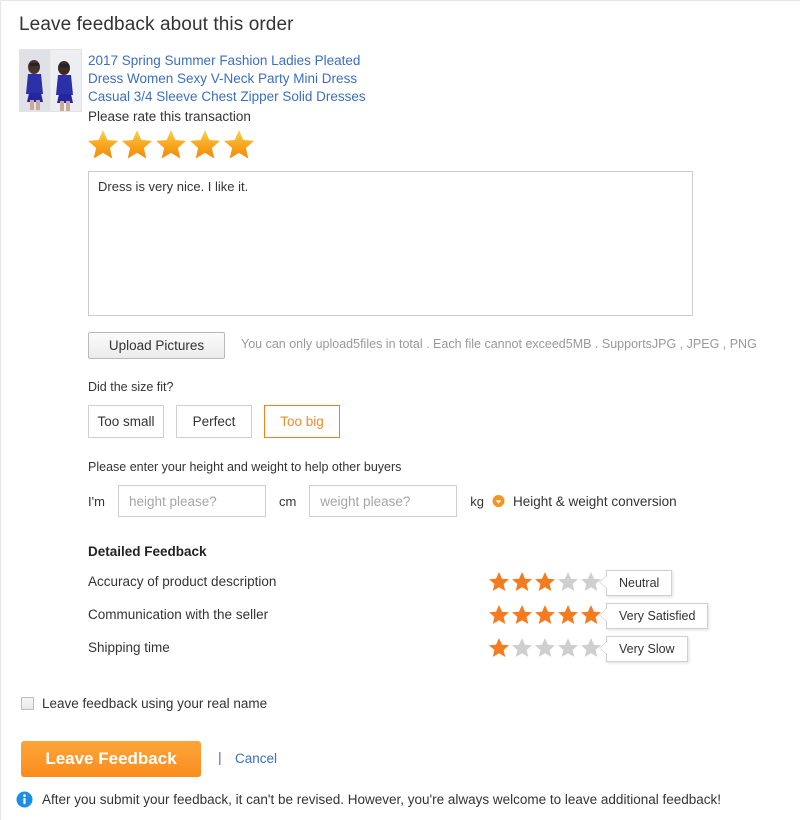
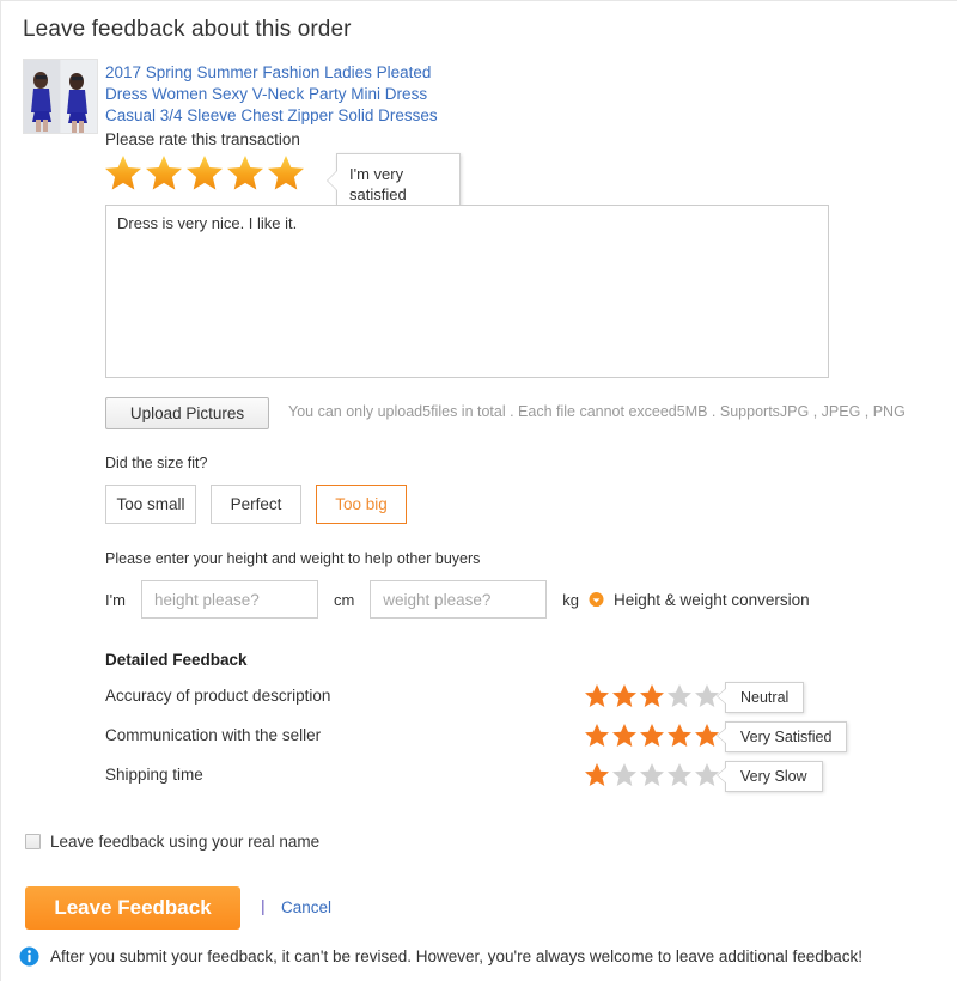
  Leave feedback about this order
  2017 Spring Summer Fashion Ladies Pleated Dress Women Sexy V-Neck Party Mini Dress Casual 3/4 Sleeve Chest Zipper Solid Dresses
  Please rate this transaction
+ I'm very satisfied
  Dress is very nice. I like it.
  Upload Pictures
  You can only upload5files in total . Each file cannot exceed5MB . SupportsJPG , JPEG , PNG
  Did the size fit?
  Too small
  Perfect
  Too big
  Please enter your height and weight to help other buyers
  I'm
  height please?
  cm
  weight please?
  kg
  Height & weight conversion
  Detailed Feedback
  Accuracy of product description
  Neutral
  Communication with the seller
  Very Satisfied
  Shipping time
  Very Slow
  Leave feedback using your real name
  Leave Feedback
  |
  Cancel
  After you submit your feedback, it can't be revised. However, you're always welcome to leave additional feedback!
